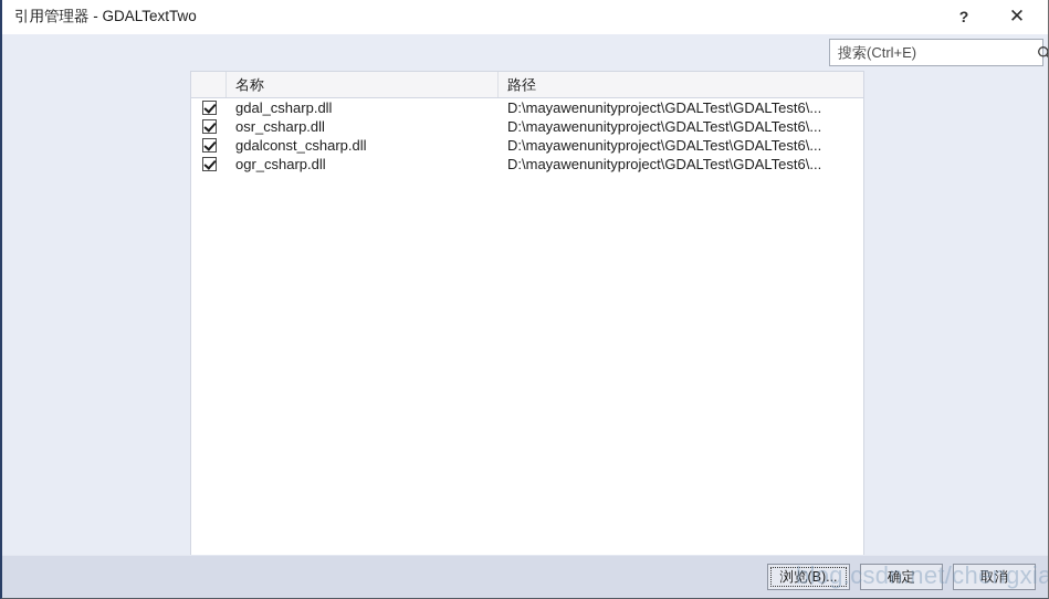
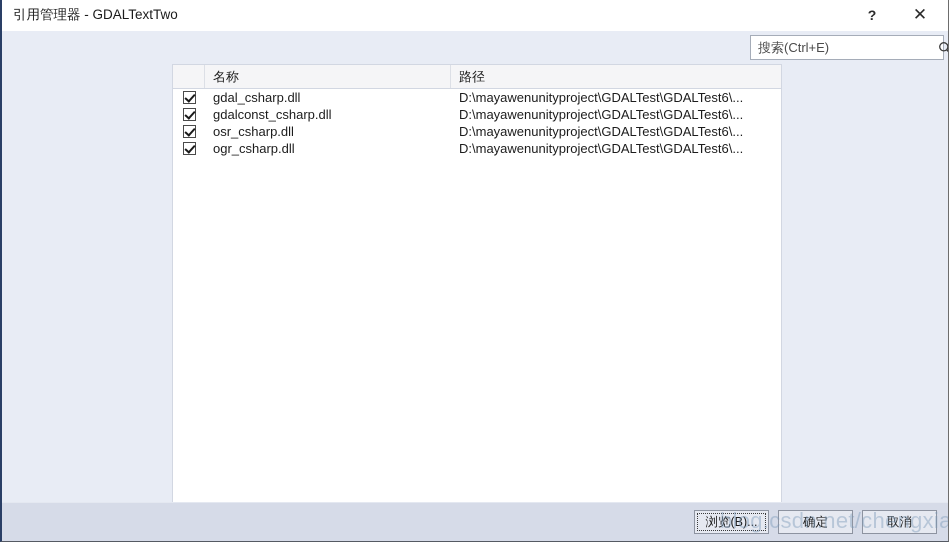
  引用管理器 - GDALTextTwo
  ?
  ✕
  搜索(Ctrl+E)
  名称
  路径
  gdal_csharp.dll
  D:\mayawenunityproject\GDALTest\GDALTest6\...
- osr_csharp.dll
+ gdalconst_csharp.dll
  D:\mayawenunityproject\GDALTest\GDALTest6\...
- gdalconst_csharp.dll
+ osr_csharp.dll
  D:\mayawenunityproject\GDALTest\GDALTest6\...
  ogr_csharp.dll
  D:\mayawenunityproject\GDALTest\GDALTest6\...
  浏览(B)...
  确定
  取消
  blog.csdn.net/chengxia
